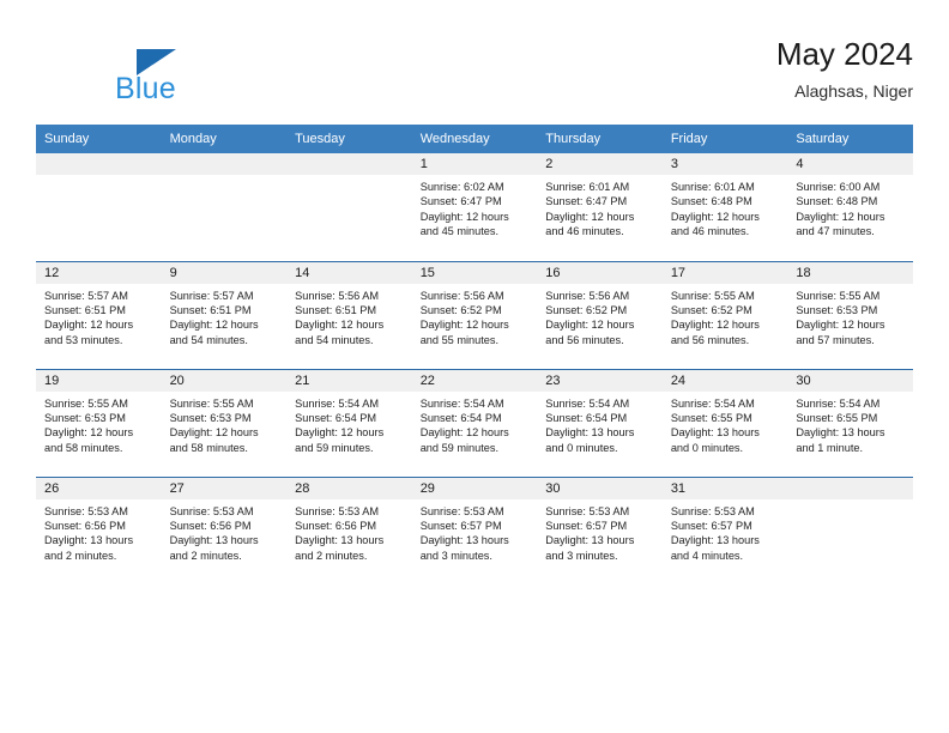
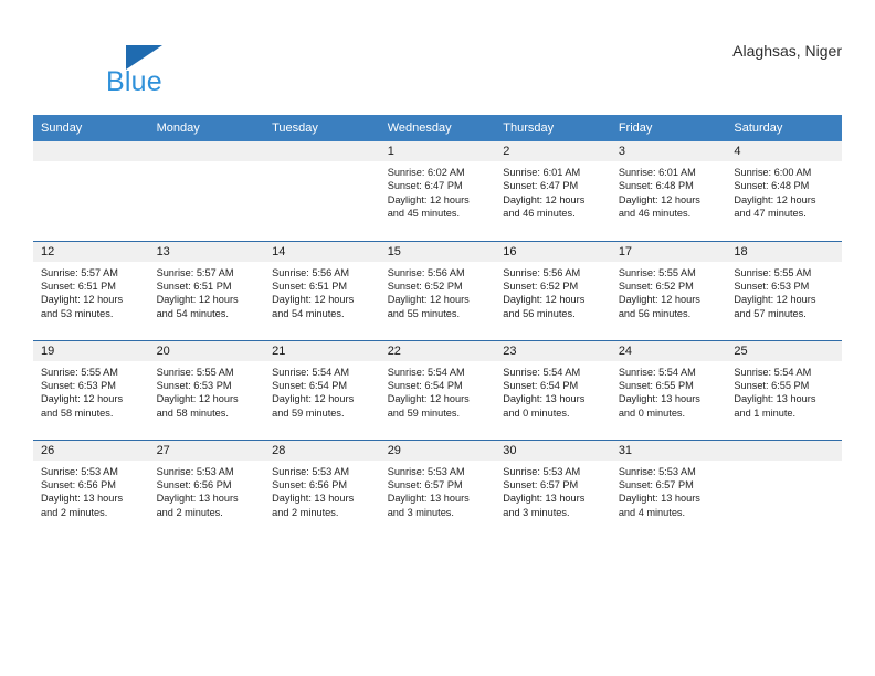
  Blue
- May 2024
  Alaghsas, Niger
  Sunday	Monday	Tuesday	Wednesday	Thursday	Friday	Saturday
  			1Sunrise: 6:02 AMSunset: 6:47 PMDaylight: 12 hoursand 45 minutes.	2Sunrise: 6:01 AMSunset: 6:47 PMDaylight: 12 hoursand 46 minutes.	3Sunrise: 6:01 AMSunset: 6:48 PMDaylight: 12 hoursand 46 minutes.	4Sunrise: 6:00 AMSunset: 6:48 PMDaylight: 12 hoursand 47 minutes.
- 12Sunrise: 5:57 AMSunset: 6:51 PMDaylight: 12 hoursand 53 minutes.	9Sunrise: 5:57 AMSunset: 6:51 PMDaylight: 12 hoursand 54 minutes.	14Sunrise: 5:56 AMSunset: 6:51 PMDaylight: 12 hoursand 54 minutes.	15Sunrise: 5:56 AMSunset: 6:52 PMDaylight: 12 hoursand 55 minutes.	16Sunrise: 5:56 AMSunset: 6:52 PMDaylight: 12 hoursand 56 minutes.	17Sunrise: 5:55 AMSunset: 6:52 PMDaylight: 12 hoursand 56 minutes.	18Sunrise: 5:55 AMSunset: 6:53 PMDaylight: 12 hoursand 57 minutes.
+ 12Sunrise: 5:57 AMSunset: 6:51 PMDaylight: 12 hoursand 53 minutes.	13Sunrise: 5:57 AMSunset: 6:51 PMDaylight: 12 hoursand 54 minutes.	14Sunrise: 5:56 AMSunset: 6:51 PMDaylight: 12 hoursand 54 minutes.	15Sunrise: 5:56 AMSunset: 6:52 PMDaylight: 12 hoursand 55 minutes.	16Sunrise: 5:56 AMSunset: 6:52 PMDaylight: 12 hoursand 56 minutes.	17Sunrise: 5:55 AMSunset: 6:52 PMDaylight: 12 hoursand 56 minutes.	18Sunrise: 5:55 AMSunset: 6:53 PMDaylight: 12 hoursand 57 minutes.
- 19Sunrise: 5:55 AMSunset: 6:53 PMDaylight: 12 hoursand 58 minutes.	20Sunrise: 5:55 AMSunset: 6:53 PMDaylight: 12 hoursand 58 minutes.	21Sunrise: 5:54 AMSunset: 6:54 PMDaylight: 12 hoursand 59 minutes.	22Sunrise: 5:54 AMSunset: 6:54 PMDaylight: 12 hoursand 59 minutes.	23Sunrise: 5:54 AMSunset: 6:54 PMDaylight: 13 hoursand 0 minutes.	24Sunrise: 5:54 AMSunset: 6:55 PMDaylight: 13 hoursand 0 minutes.	30Sunrise: 5:54 AMSunset: 6:55 PMDaylight: 13 hoursand 1 minute.
+ 19Sunrise: 5:55 AMSunset: 6:53 PMDaylight: 12 hoursand 58 minutes.	20Sunrise: 5:55 AMSunset: 6:53 PMDaylight: 12 hoursand 58 minutes.	21Sunrise: 5:54 AMSunset: 6:54 PMDaylight: 12 hoursand 59 minutes.	22Sunrise: 5:54 AMSunset: 6:54 PMDaylight: 12 hoursand 59 minutes.	23Sunrise: 5:54 AMSunset: 6:54 PMDaylight: 13 hoursand 0 minutes.	24Sunrise: 5:54 AMSunset: 6:55 PMDaylight: 13 hoursand 0 minutes.	25Sunrise: 5:54 AMSunset: 6:55 PMDaylight: 13 hoursand 1 minute.
  26Sunrise: 5:53 AMSunset: 6:56 PMDaylight: 13 hoursand 2 minutes.	27Sunrise: 5:53 AMSunset: 6:56 PMDaylight: 13 hoursand 2 minutes.	28Sunrise: 5:53 AMSunset: 6:56 PMDaylight: 13 hoursand 2 minutes.	29Sunrise: 5:53 AMSunset: 6:57 PMDaylight: 13 hoursand 3 minutes.	30Sunrise: 5:53 AMSunset: 6:57 PMDaylight: 13 hoursand 3 minutes.	31Sunrise: 5:53 AMSunset: 6:57 PMDaylight: 13 hoursand 4 minutes.
